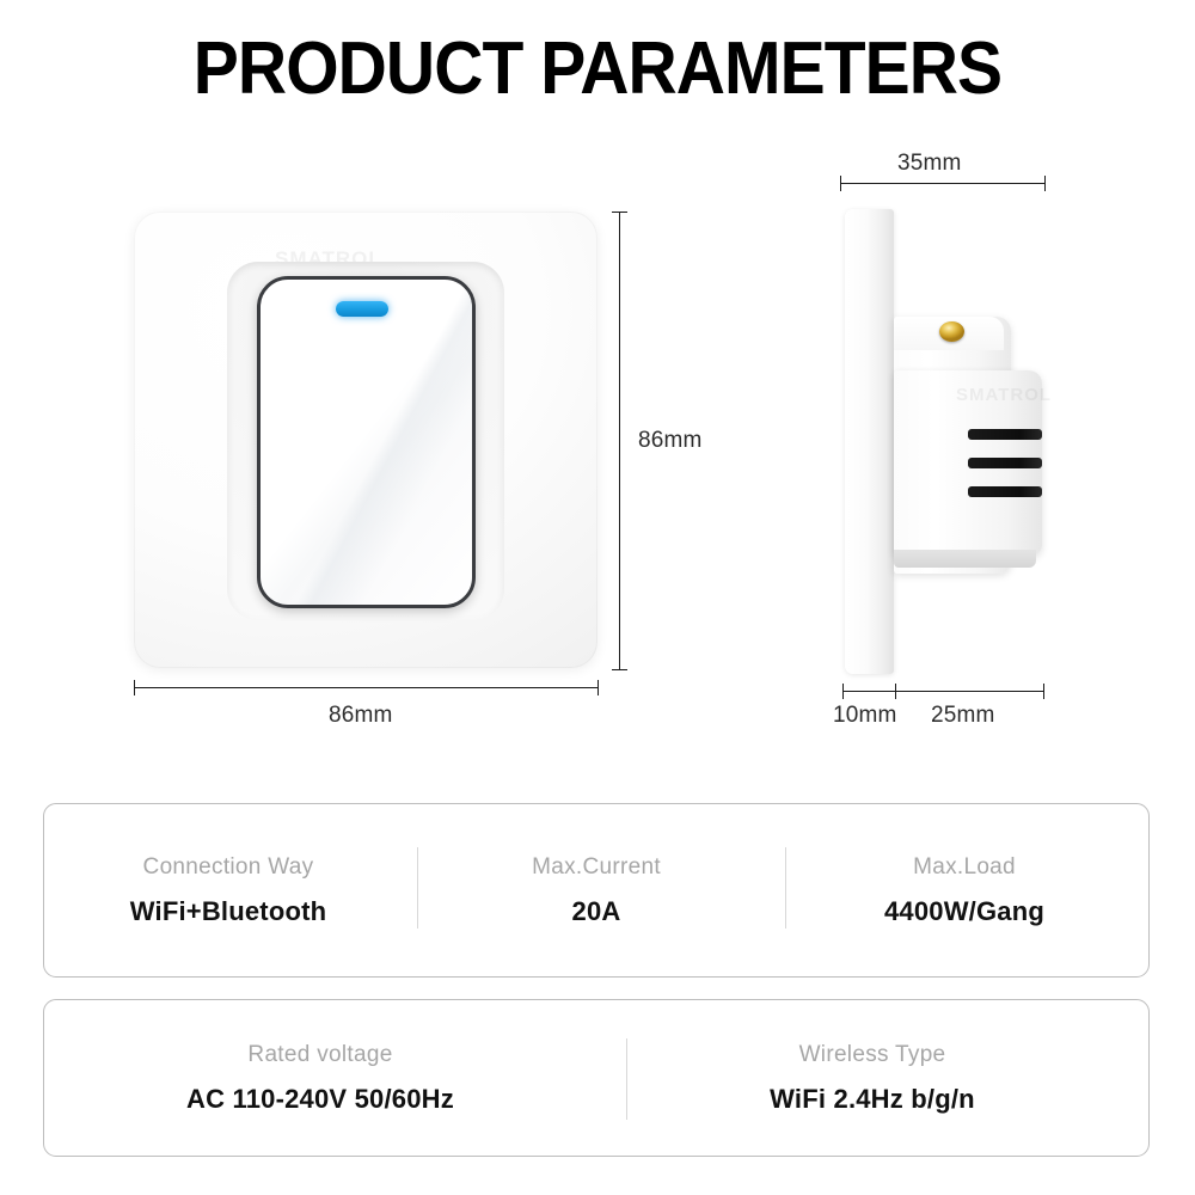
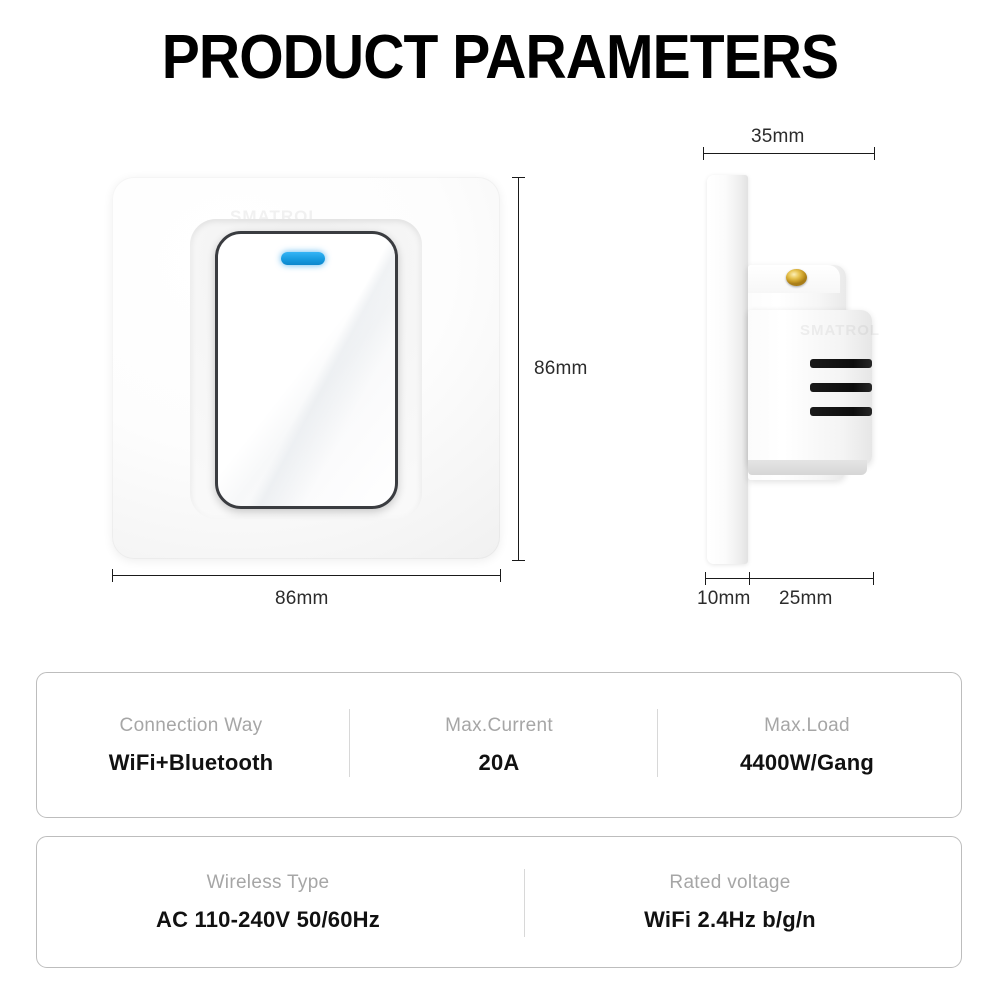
  PRODUCT PARAMETERS
  SMATROL
  86mm
  86mm
  35mm
  SMATROL
  10mm
  25mm
  Connection Way
  WiFi+Bluetooth
  Max.Current
  20A
  Max.Load
  4400W/Gang
- Rated voltage
+ Wireless Type
  AC 110-240V 50/60Hz
- Wireless Type
+ Rated voltage
  WiFi 2.4Hz b/g/n
